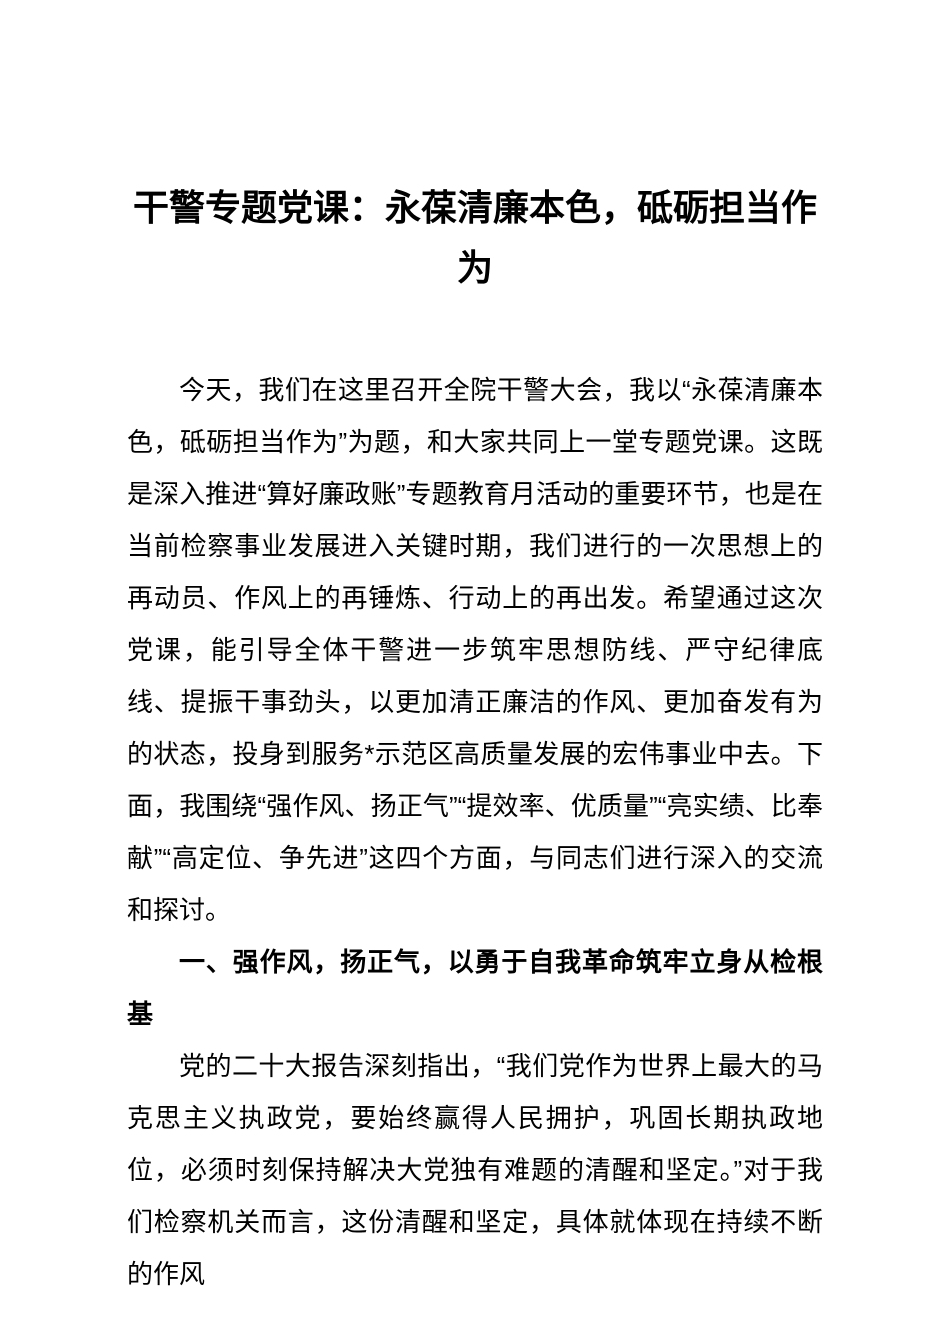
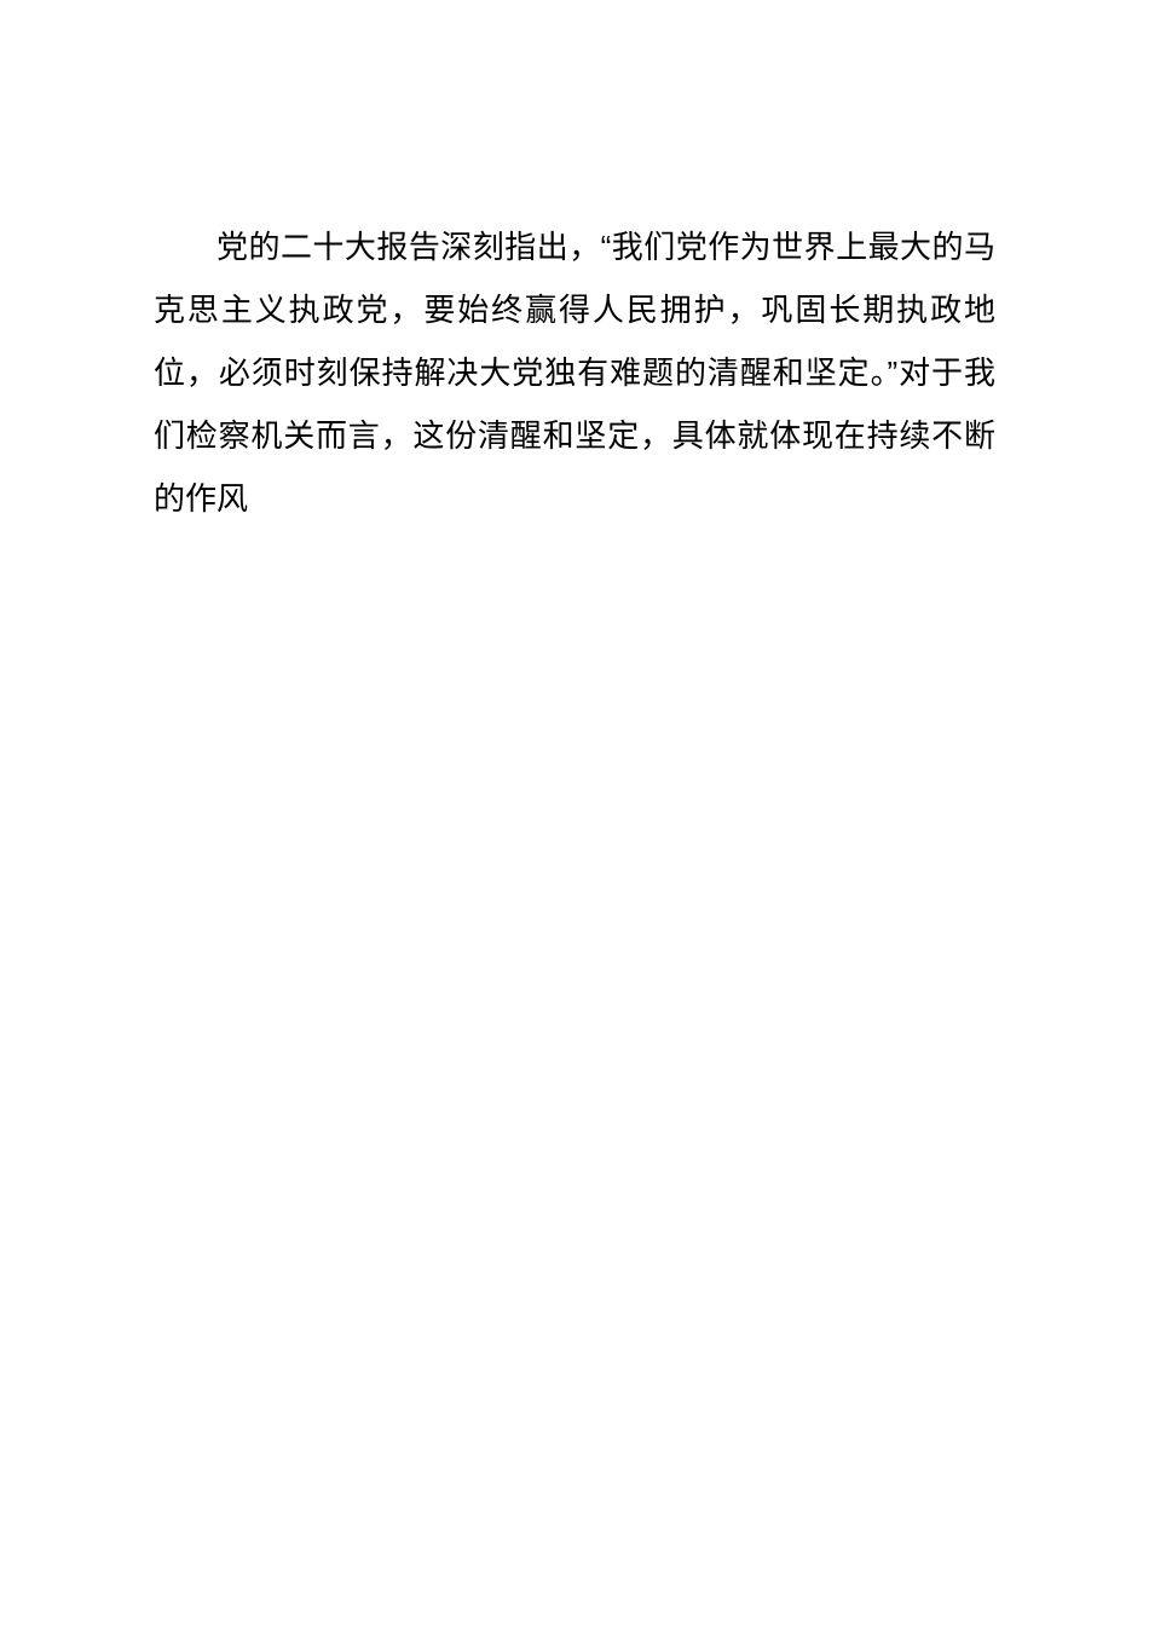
- 干警专题党课：永葆清廉本色，砥砺担当作为
- 今天，我们在这里召开全院干警大会，我以“永葆清廉本色，砥砺担当作为”为题，和大家共同上一堂专题党课。这既是深入推进“算好廉政账”专题教育月活动的重要环节，也是在当前检察事业发展进入关键时期，我们进行的一次思想上的再动员、作风上的再锤炼、行动上的再出发。希望通过这次党课，能引导全体干警进一步筑牢思想防线、严守纪律底线、提振干事劲头，以更加清正廉洁的作风、更加奋发有为的状态，投身到服务*示范区高质量发展的宏伟事业中去。下面，我围绕“强作风、扬正气”“提效率、优质量”“亮实绩、比奉献”“高定位、争先进”这四个方面，与同志们进行深入的交流和探讨。
- 一、强作风，扬正气，以勇于自我革命筑牢立身从检根基
  党的二十大报告深刻指出，“我们党作为世界上最大的马克思主义执政党，要始终赢得人民拥护，巩固长期执政地位，必须时刻保持解决大党独有难题的清醒和坚定。”对于我们检察机关而言，这份清醒和坚定，具体就体现在持续不断的作风
